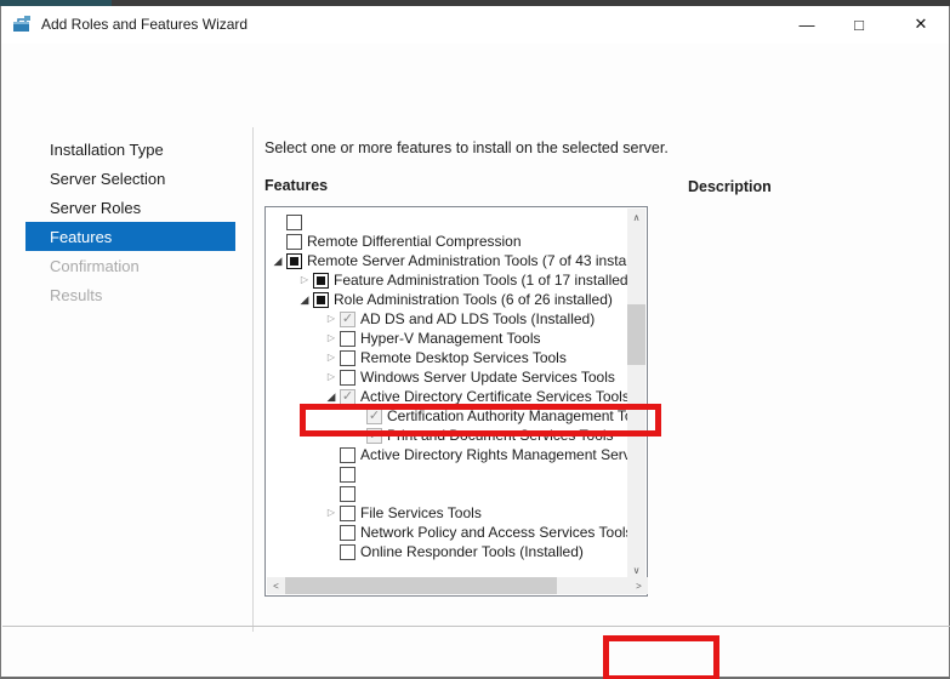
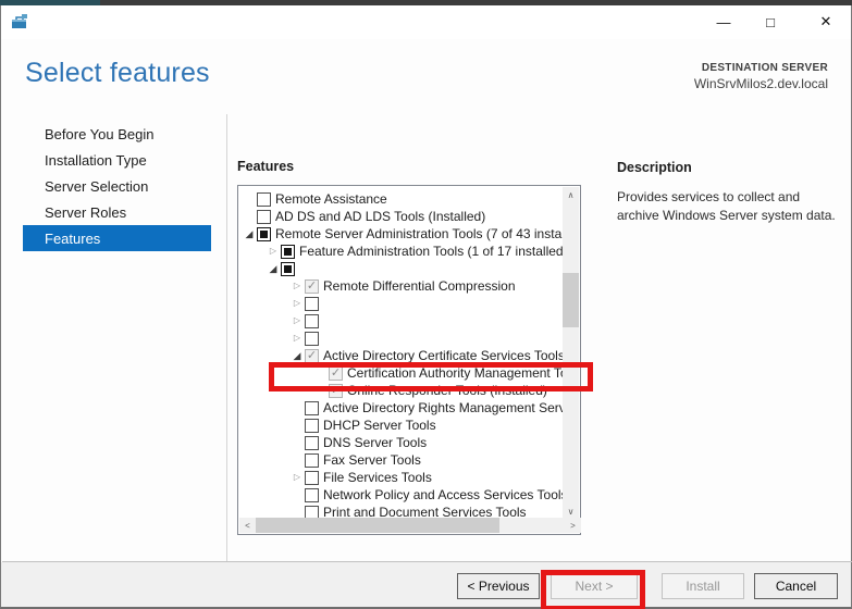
- Add Roles and Features Wizard
  —
  □
  ✕
+ Select features
+ DESTINATION SERVER
+ WinSrvMilos2.dev.local
+ Before You Begin
  Installation Type
  Server Selection
  Server Roles
  Features
- Confirmation
- Results
- Select one or more features to install on the selected server.
  Features
+ Remote Assistance
- Remote Differential Compression
+ AD DS and AD LDS Tools (Installed)
  ◢
  Remote Server Administration Tools (7 of 43 insta
  ▷
  Feature Administration Tools (1 of 17 installed
  ◢
- Role Administration Tools (6 of 26 installed)
  ▷
  ✓
- AD DS and AD LDS Tools (Installed)
+ Remote Differential Compression
  ▷
- Hyper-V Management Tools
  ▷
- Remote Desktop Services Tools
  ▷
- Windows Server Update Services Tools
  ◢
  ✓
  Active Directory Certificate Services Tools
  ✓
  Certification Authority Management T
  ✓
- Print and Document Services Tools
+ Online Responder Tools (Installed)
  Active Directory Rights Management Ser
+ DHCP Server Tools
+ DNS Server Tools
+ Fax Server Tools
  ▷
  File Services Tools
  Network Policy and Access Services Tool
- Online Responder Tools (Installed)
+ Print and Document Services Tools
  ∧
  ∨
  <
  >
  Description
+ Provides services to collect and archive Windows Server system data.
+ < Previous
+ Next >
+ Install
+ Cancel
